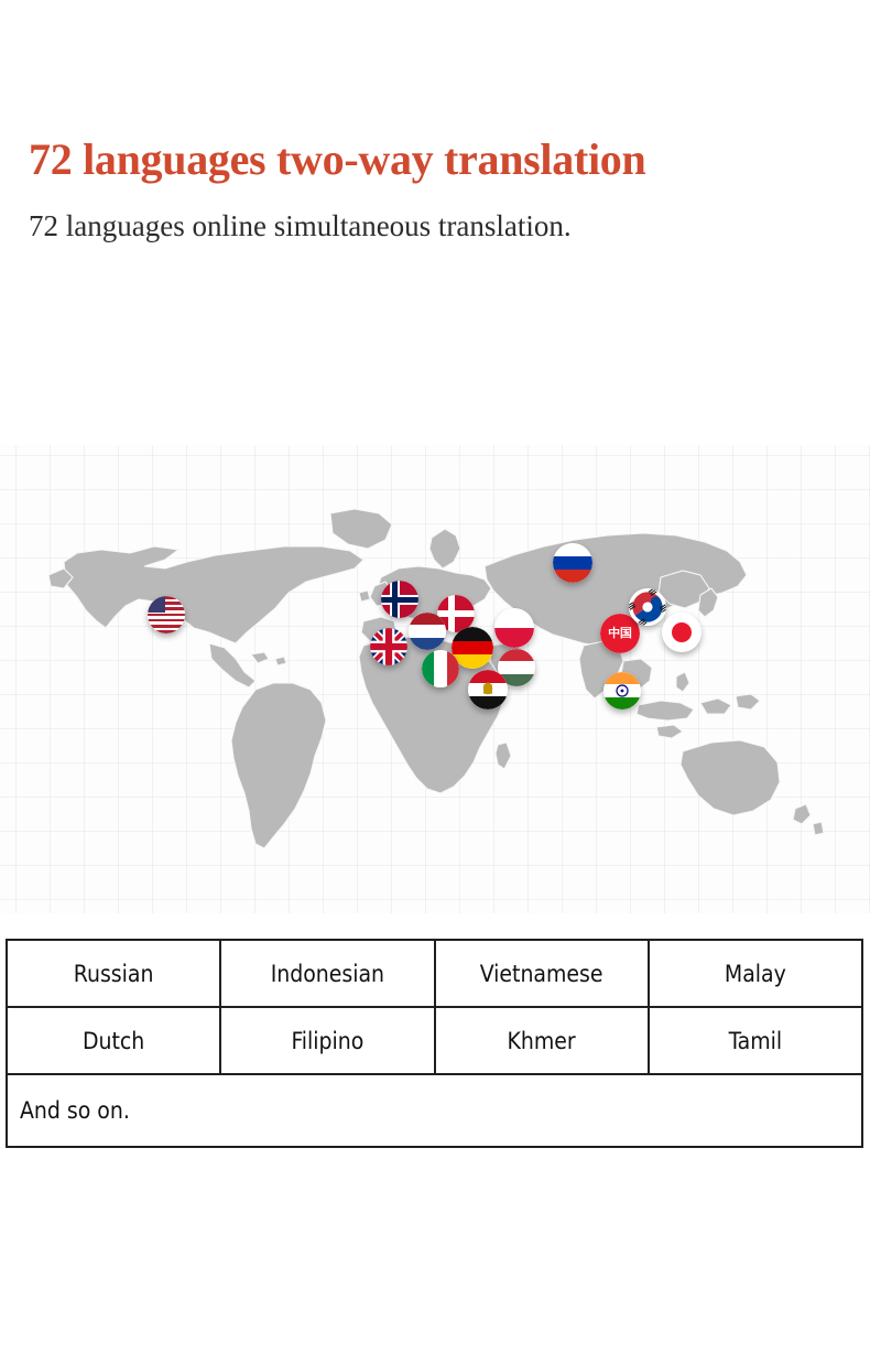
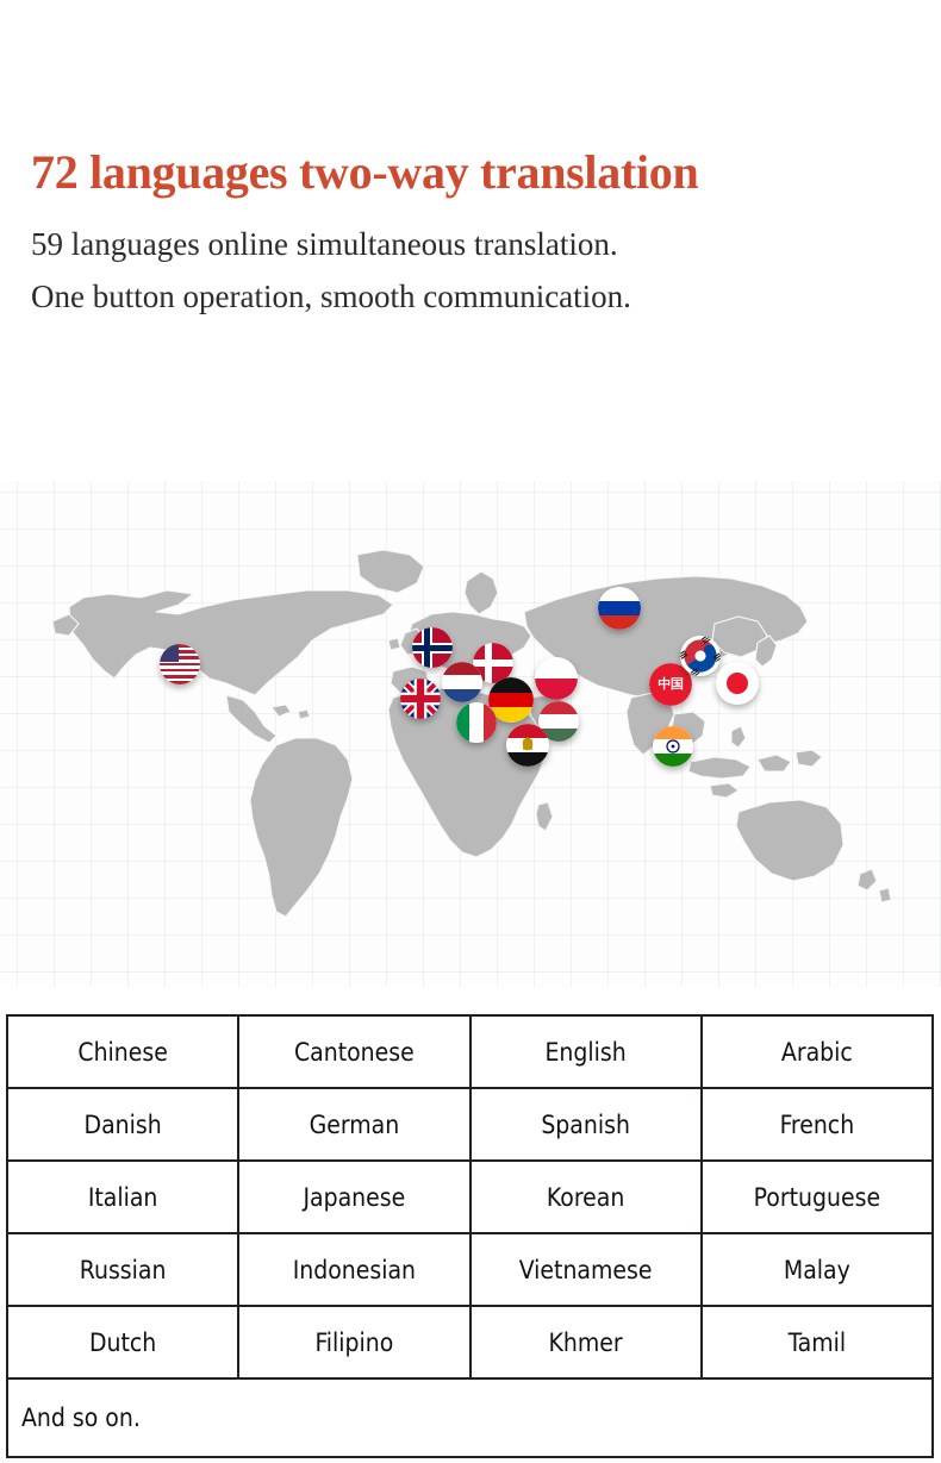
  72 languages two-way translation
- 72 languages online simultaneous translation.
+ 59 languages online simultaneous translation.
+ One button operation, smooth communication.
  中国
+ Chinese	Cantonese	English	Arabic
+ Danish	German	Spanish	French
+ Italian	Japanese	Korean	Portuguese
  Russian	Indonesian	Vietnamese	Malay
  Dutch	Filipino	Khmer	Tamil
  And so on.
